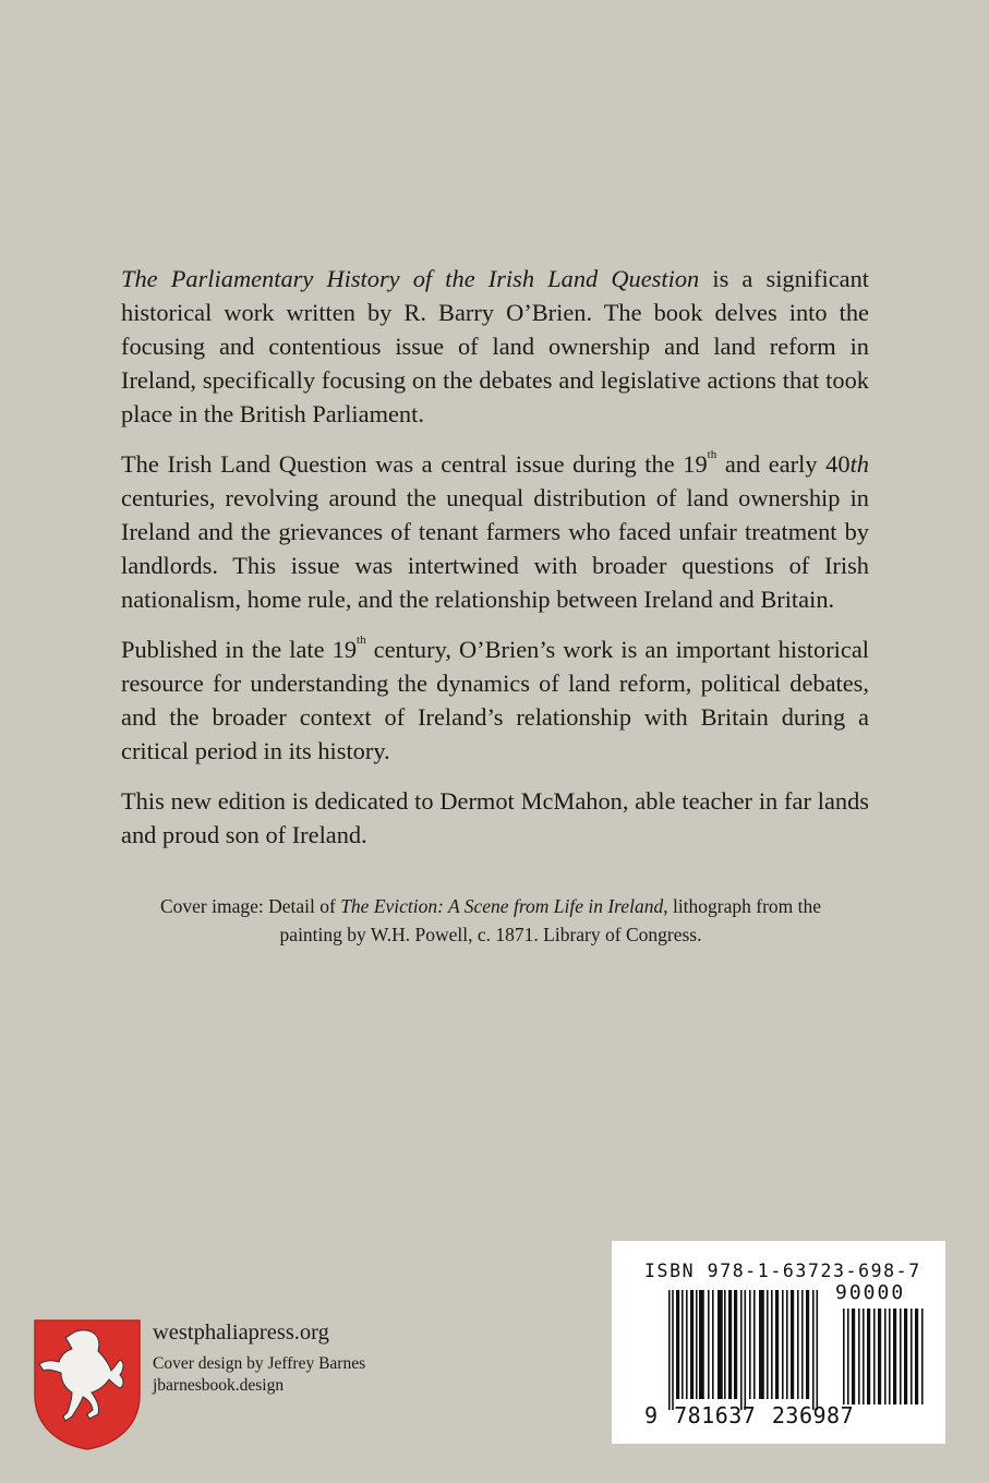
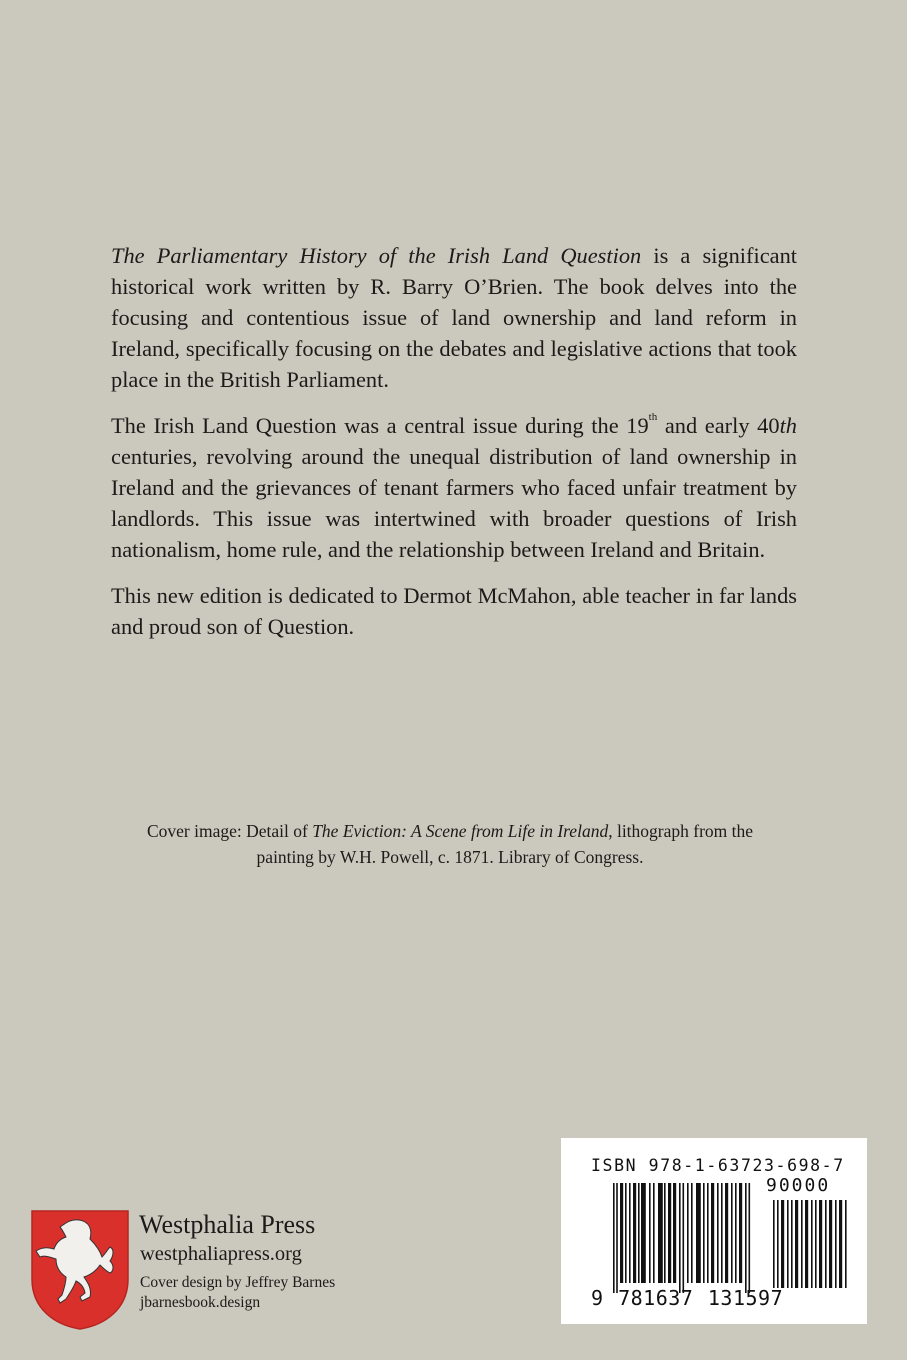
  The Parliamentary History of the Irish Land Question is a significant historical work written by R. Barry O’Brien. The book delves into the focusing and contentious issue of land ownership and land reform in Ireland, specifically focusing on the debates and legislative actions that took place in the British Parliament.
  The Irish Land Question was a central issue during the 19th and early 40th centuries, revolving around the unequal distribution of land ownership in Ireland and the grievances of tenant farmers who faced unfair treatment by landlords. This issue was intertwined with broader questions of Irish nationalism, home rule, and the relationship between Ireland and Britain.
- Published in the late 19th century, O’Brien’s work is an important historical resource for understanding the dynamics of land reform, political debates, and the broader context of Ireland’s relationship with Britain during a critical period in its history.
- This new edition is dedicated to Dermot McMahon, able teacher in far lands and proud son of Ireland.
+ This new edition is dedicated to Dermot McMahon, able teacher in far lands and proud son of Question.
  Cover image: Detail of The Eviction: A Scene from Life in Ireland, lithograph from the
  painting by W.H. Powell, c. 1871. Library of Congress.
+ Westphalia Press
  westphaliapress.org
  Cover design by Jeffrey Barnes
  jbarnesbook.design
  ISBN 978-1-63723-698-7
  90000
- 9 781637 236987
+ 9 781637 131597
